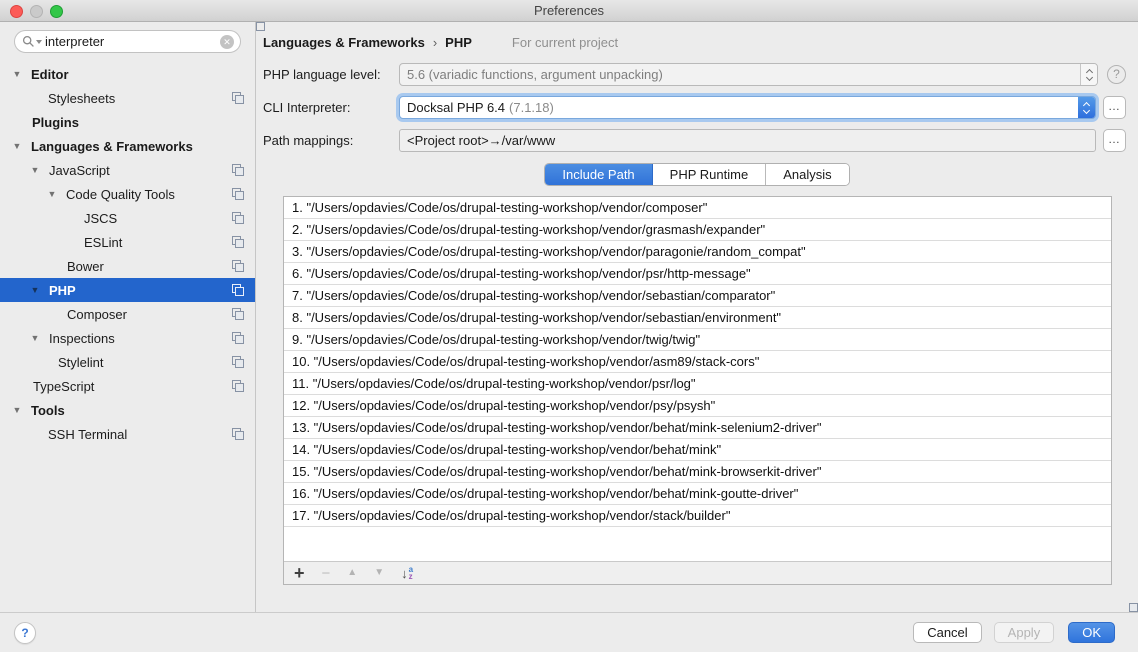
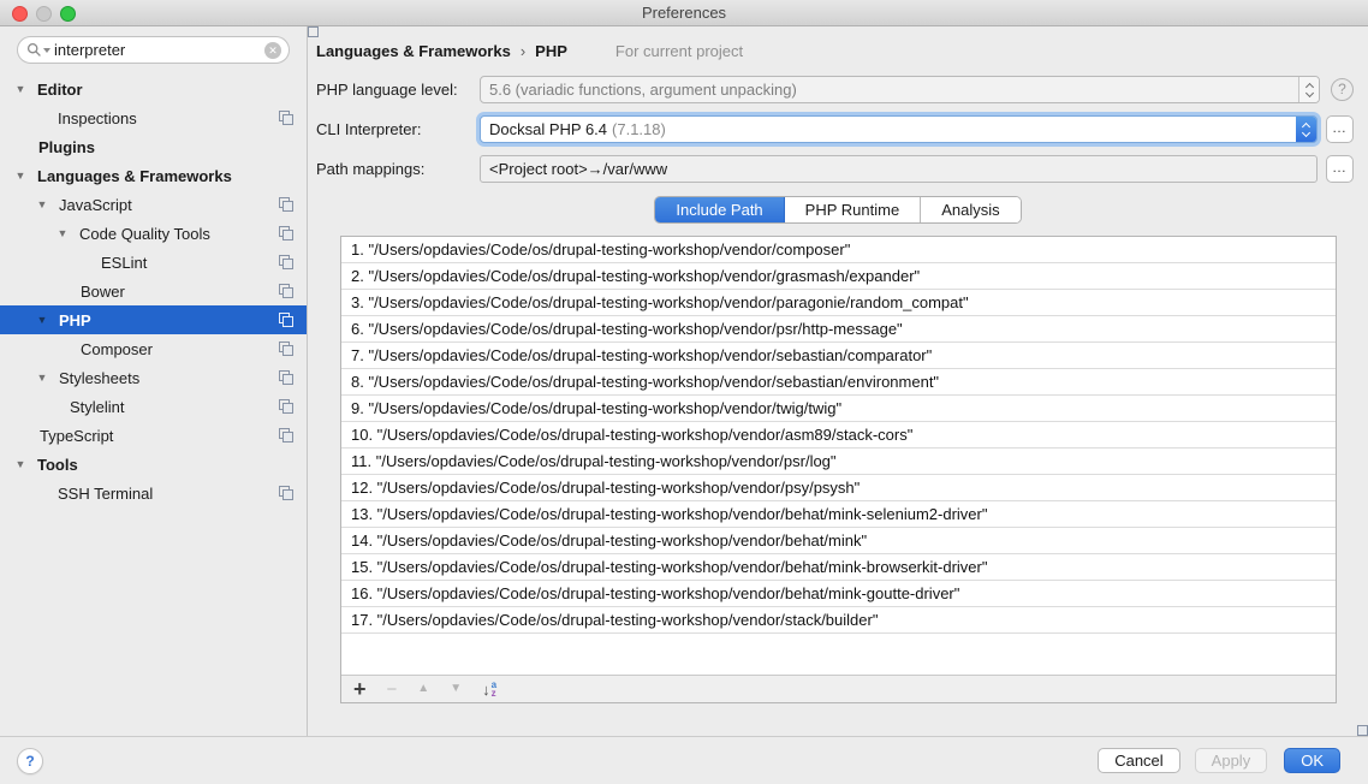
  Preferences
  interpreter
  ✕
  ▼
  Editor
- Stylesheets
+ Inspections
  Plugins
  ▼
  Languages & Frameworks
  ▼
  JavaScript
  ▼
  Code Quality Tools
- JSCS
  ESLint
  Bower
  ▼
  PHP
  Composer
  ▼
- Inspections
+ Stylesheets
  Stylelint
  TypeScript
  ▼
  Tools
  SSH Terminal
  Languages & Frameworks
  ›
  PHP
  For current project
  PHP language level:
  5.6 (variadic functions, argument unpacking)
  ?
  CLI Interpreter:
  Docksal PHP 6.4
  (7.1.18)
  …
  Path mappings:
  <Project root>→/var/www
  …
  Include Path
  PHP Runtime
  Analysis
  1. "/Users/opdavies/Code/os/drupal-testing-workshop/vendor/composer"
  2. "/Users/opdavies/Code/os/drupal-testing-workshop/vendor/grasmash/expander"
  3. "/Users/opdavies/Code/os/drupal-testing-workshop/vendor/paragonie/random_compat"
  6. "/Users/opdavies/Code/os/drupal-testing-workshop/vendor/psr/http-message"
  7. "/Users/opdavies/Code/os/drupal-testing-workshop/vendor/sebastian/comparator"
  8. "/Users/opdavies/Code/os/drupal-testing-workshop/vendor/sebastian/environment"
  9. "/Users/opdavies/Code/os/drupal-testing-workshop/vendor/twig/twig"
  10. "/Users/opdavies/Code/os/drupal-testing-workshop/vendor/asm89/stack-cors"
  11. "/Users/opdavies/Code/os/drupal-testing-workshop/vendor/psr/log"
  12. "/Users/opdavies/Code/os/drupal-testing-workshop/vendor/psy/psysh"
  13. "/Users/opdavies/Code/os/drupal-testing-workshop/vendor/behat/mink-selenium2-driver"
  14. "/Users/opdavies/Code/os/drupal-testing-workshop/vendor/behat/mink"
  15. "/Users/opdavies/Code/os/drupal-testing-workshop/vendor/behat/mink-browserkit-driver"
  16. "/Users/opdavies/Code/os/drupal-testing-workshop/vendor/behat/mink-goutte-driver"
  17. "/Users/opdavies/Code/os/drupal-testing-workshop/vendor/stack/builder"
  +
  −
  ▲
  ▼
  ↓
  a
  z
  ?
  Cancel
  Apply
  OK
